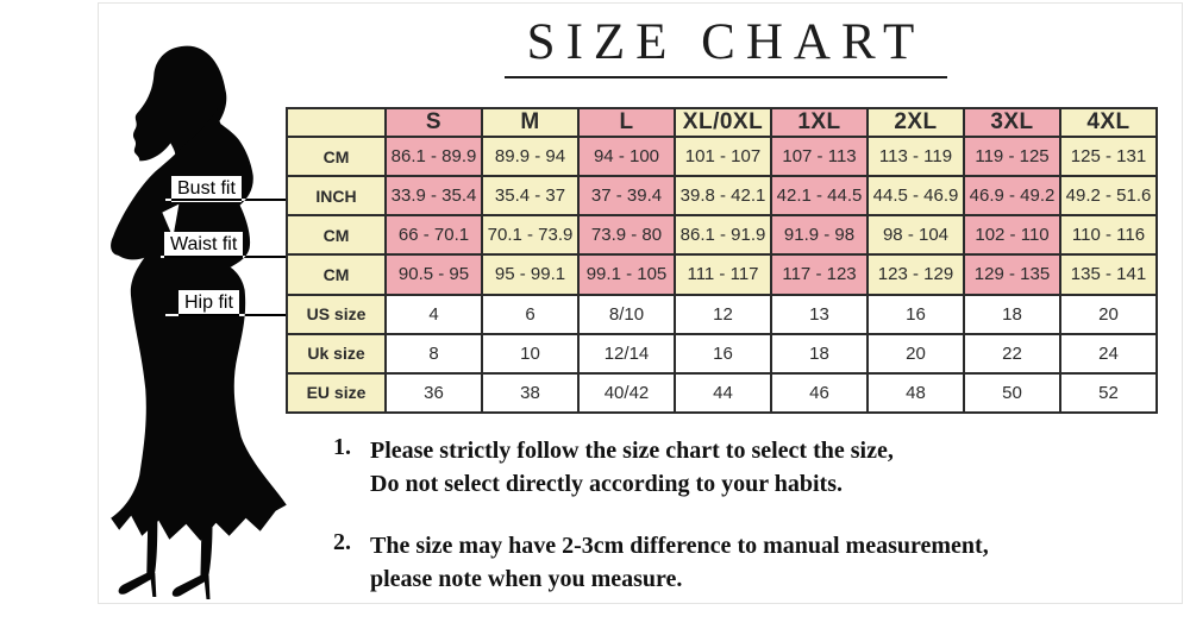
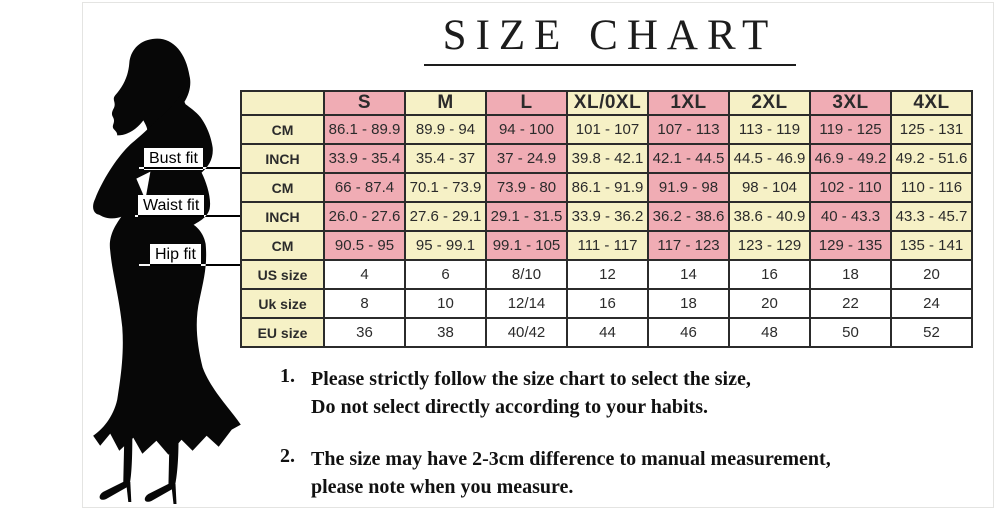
  Bust fit
  Waist fit
  Hip fit
  SIZE CHART
  	S	M	L	XL/0XL	1XL	2XL	3XL	4XL
  CM	86.1 - 89.9	89.9 - 94	94 - 100	101 - 107	107 - 113	113 - 119	119 - 125	125 - 131
- INCH	33.9 - 35.4	35.4 - 37	37 - 39.4	39.8 - 42.1	42.1 - 44.5	44.5 - 46.9	46.9 - 49.2	49.2 - 51.6
+ INCH	33.9 - 35.4	35.4 - 37	37 - 24.9	39.8 - 42.1	42.1 - 44.5	44.5 - 46.9	46.9 - 49.2	49.2 - 51.6
- CM	66 - 70.1	70.1 - 73.9	73.9 - 80	86.1 - 91.9	91.9 - 98	98 - 104	102 - 110	110 - 116
+ CM	66 - 87.4	70.1 - 73.9	73.9 - 80	86.1 - 91.9	91.9 - 98	98 - 104	102 - 110	110 - 116
+ INCH	26.0 - 27.6	27.6 - 29.1	29.1 - 31.5	33.9 - 36.2	36.2 - 38.6	38.6 - 40.9	40 - 43.3	43.3 - 45.7
  CM	90.5 - 95	95 - 99.1	99.1 - 105	111 - 117	117 - 123	123 - 129	129 - 135	135 - 141
- US size	4	6	8/10	12	13	16	18	20
+ US size	4	6	8/10	12	14	16	18	20
  Uk size	8	10	12/14	16	18	20	22	24
  EU size	36	38	40/42	44	46	48	50	52
  1.
  Please strictly follow the size chart to select the size,
  Do not select directly according to your habits.
  2.
  The size may have 2-3cm difference to manual measurement,
  please note when you measure.
